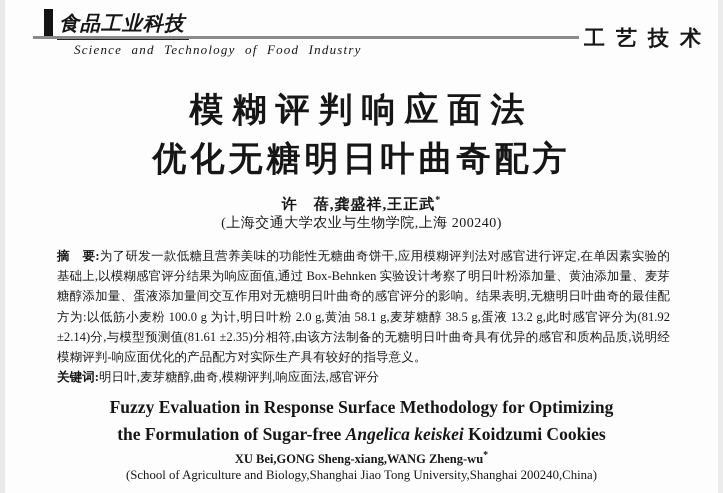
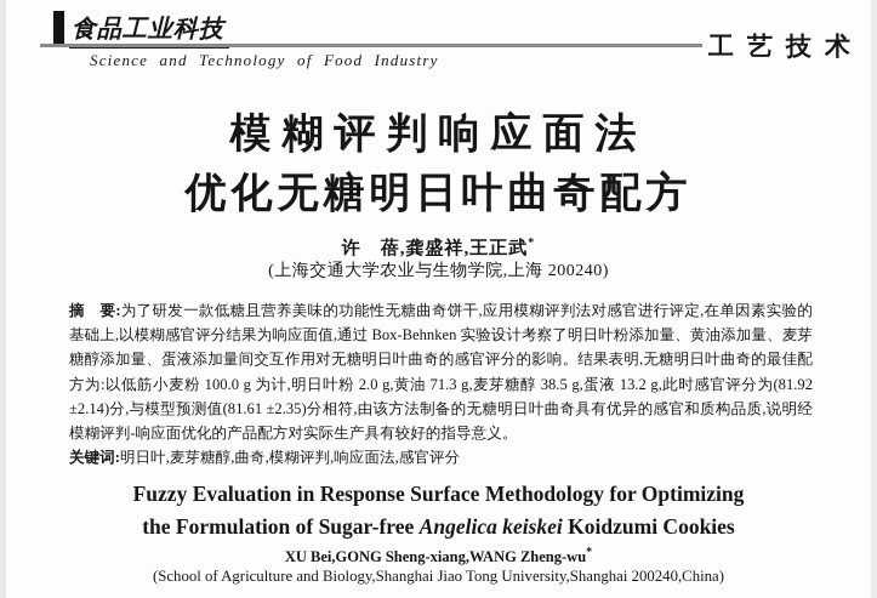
  食品工业科技
  Science and Technology of Food Industry
  工艺技术
  模糊评判响应面法
  优化无糖明日叶曲奇配方
  许 蓓,龚盛祥,王正武*
  (上海交通大学农业与生物学院,上海 200240)
- 摘 要:为了研发一款低糖且营养美味的功能性无糖曲奇饼干,应用模糊评判法对感官进行评定,在单因素实验的基础上,以模糊感官评分结果为响应面值,通过 Box-Behnken 实验设计考察了明日叶粉添加量、黄油添加量、麦芽糖醇添加量、蛋液添加量间交互作用对无糖明日叶曲奇的感官评分的影响。结果表明,无糖明日叶曲奇的最佳配方为:以低筋小麦粉 100.0 g 为计,明日叶粉 2.0 g,黄油 58.1 g,麦芽糖醇 38.5 g,蛋液 13.2 g,此时感官评分为(81.92 ±2.14)分,与模型预测值(81.61 ±2.35)分相符,由该方法制备的无糖明日叶曲奇具有优异的感官和质构品质,说明经模糊评判-响应面优化的产品配方对实际生产具有较好的指导意义。
+ 摘 要:为了研发一款低糖且营养美味的功能性无糖曲奇饼干,应用模糊评判法对感官进行评定,在单因素实验的基础上,以模糊感官评分结果为响应面值,通过 Box-Behnken 实验设计考察了明日叶粉添加量、黄油添加量、麦芽糖醇添加量、蛋液添加量间交互作用对无糖明日叶曲奇的感官评分的影响。结果表明,无糖明日叶曲奇的最佳配方为:以低筋小麦粉 100.0 g 为计,明日叶粉 2.0 g,黄油 71.3 g,麦芽糖醇 38.5 g,蛋液 13.2 g,此时感官评分为(81.92 ±2.14)分,与模型预测值(81.61 ±2.35)分相符,由该方法制备的无糖明日叶曲奇具有优异的感官和质构品质,说明经模糊评判-响应面优化的产品配方对实际生产具有较好的指导意义。
  关键词:明日叶,麦芽糖醇,曲奇,模糊评判,响应面法,感官评分
  Fuzzy Evaluation in Response Surface Methodology for Optimizing
  the Formulation of Sugar-free Angelica keiskei Koidzumi Cookies
  XU Bei,GONG Sheng-xiang,WANG Zheng-wu*
  (School of Agriculture and Biology,Shanghai Jiao Tong University,Shanghai 200240,China)
